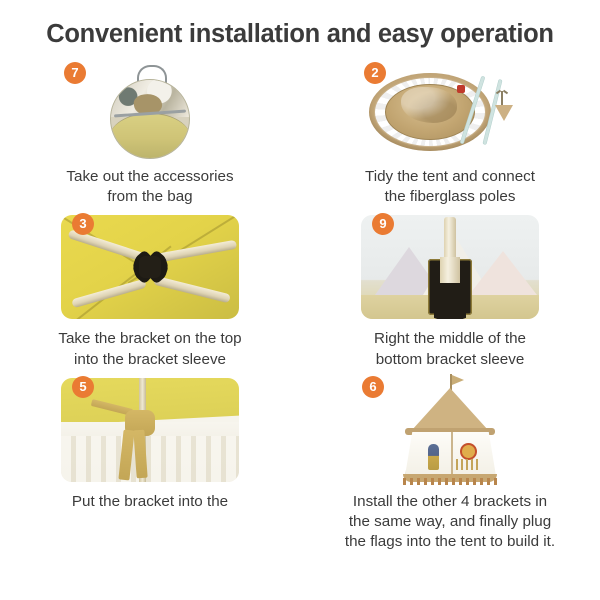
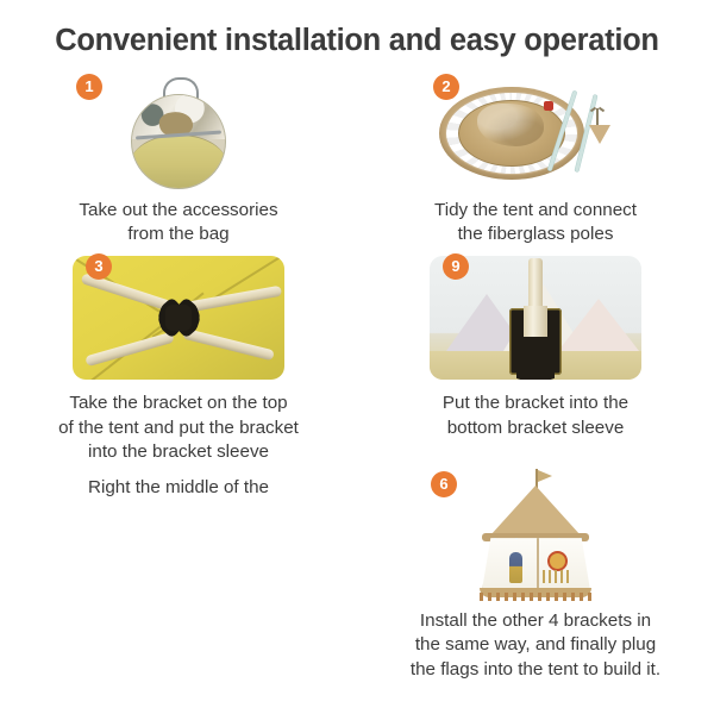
  Convenient installation and easy operation
- 7
+ 1
  Take out the accessories
  from the bag
  2
  Tidy the tent and connect
  the fiberglass poles
  3
  Take the bracket on the top
+ of the tent and put the bracket
  into the bracket sleeve
  9
- Right the middle of the
+ Put the bracket into the
  bottom bracket sleeve
- 5
- Put the bracket into the
+ Right the middle of the
  6
  Install the other 4 brackets in
  the same way, and finally plug
  the flags into the tent to build it.
